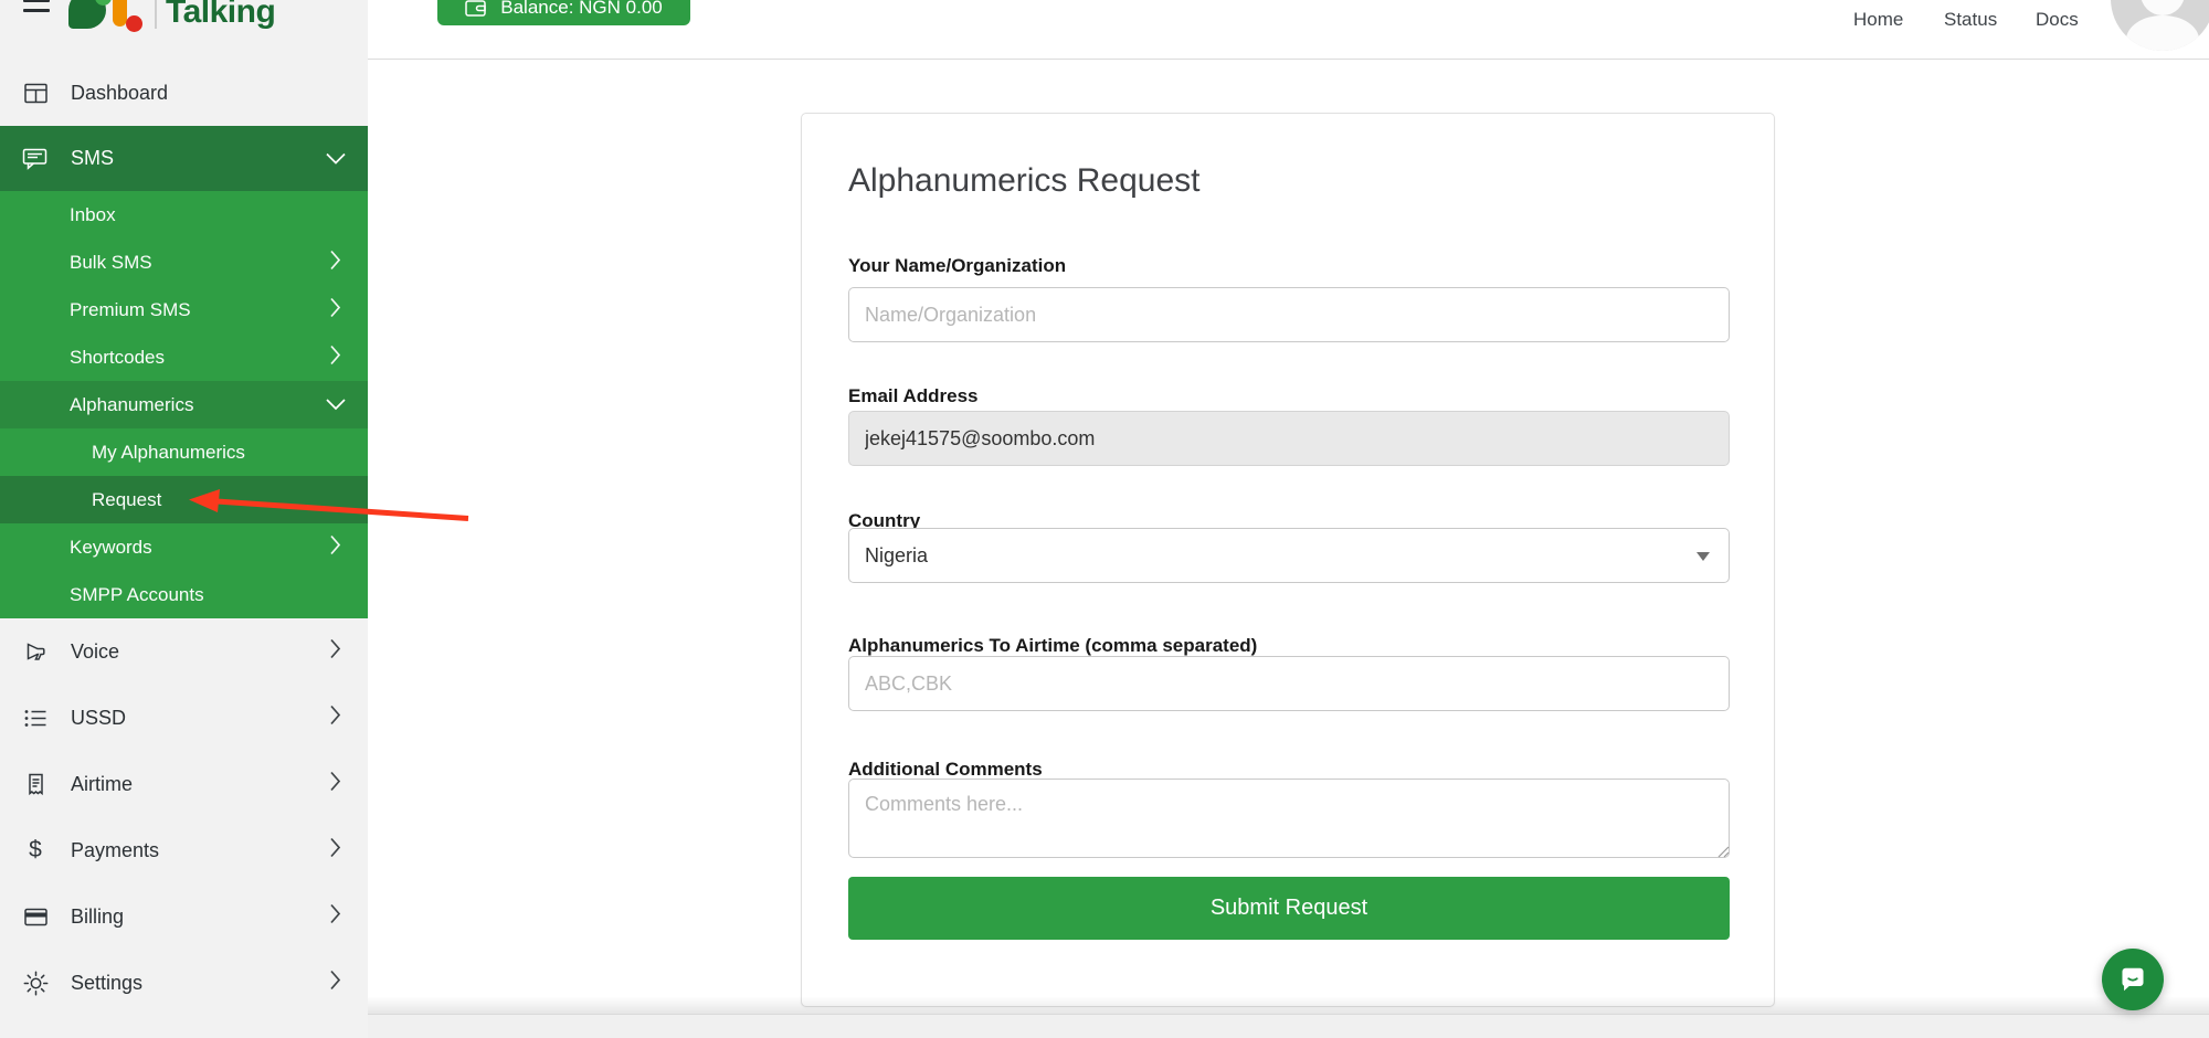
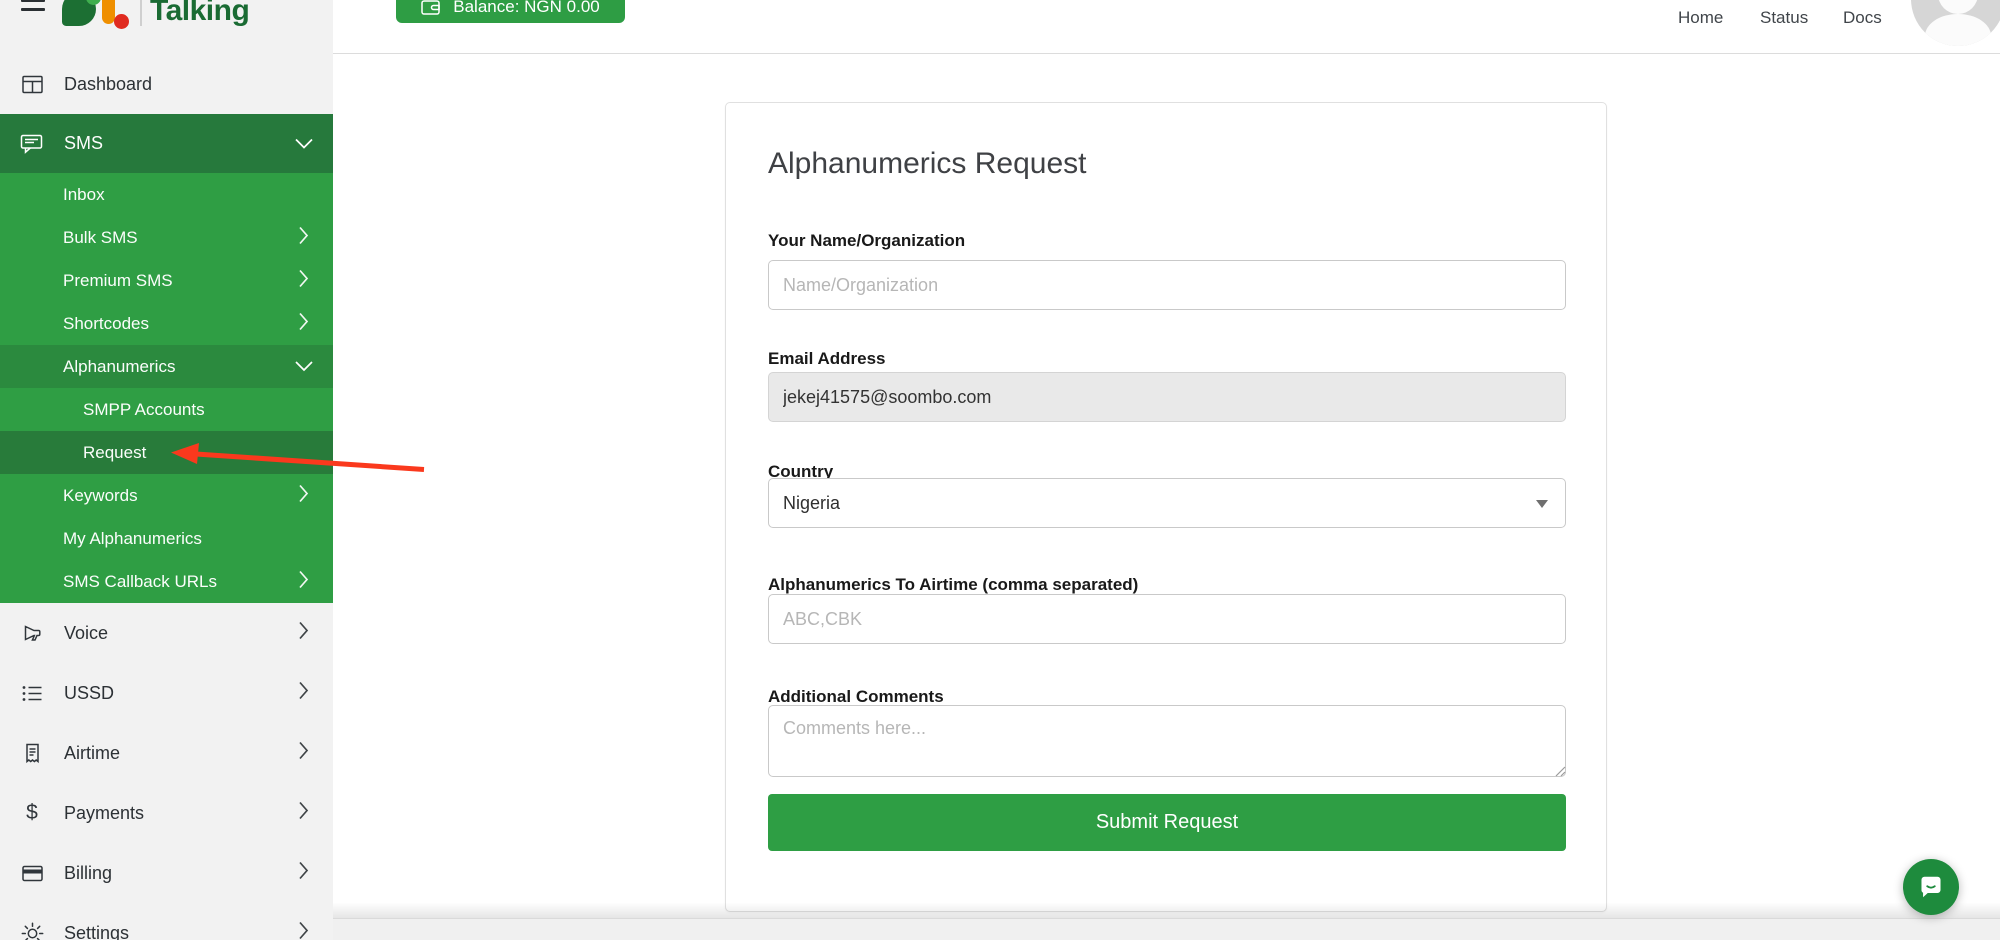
  Talking
  Dashboard
  SMS
  Inbox
  Bulk SMS
  Premium SMS
  Shortcodes
  Alphanumerics
- My Alphanumerics
+ SMPP Accounts
  Request
  Keywords
- SMPP Accounts
+ My Alphanumerics
+ SMS Callback URLs
  Voice
  USSD
  Airtime
  $
  Payments
  Billing
  Settings
  Balance: NGN 0.00
  Home
  Status
  Docs
  Alphanumerics Request
  Your Name/Organization
  Name/Organization
  Email Address
  jekej41575@soombo.com
  Country
  Nigeria
  Alphanumerics To Airtime (comma separated)
  ABC,CBK
  Additional Comments
  Comments here...
  Submit Request
